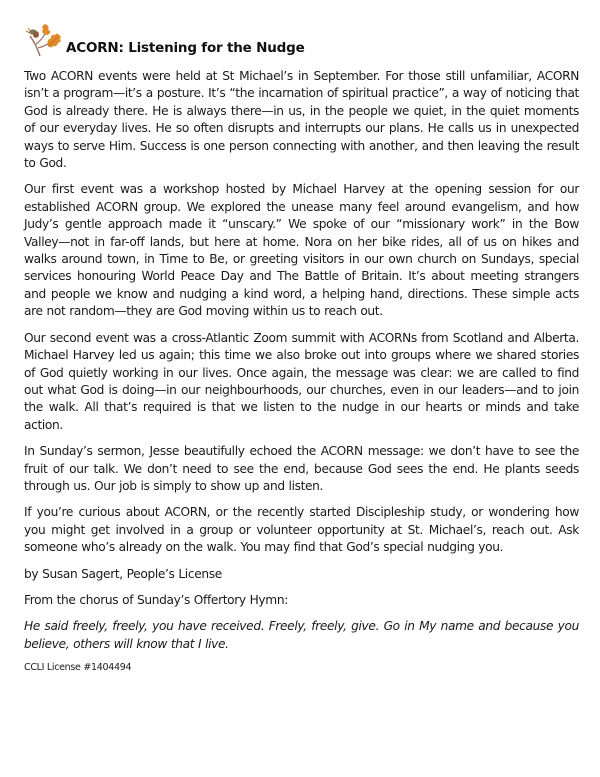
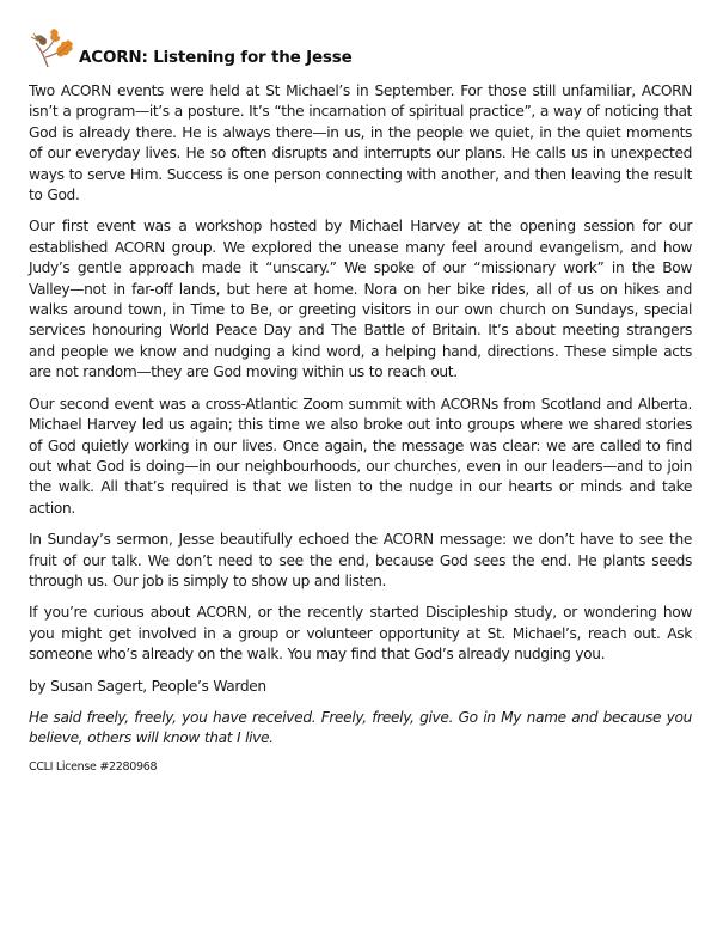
- ACORN: Listening for the Nudge
+ ACORN: Listening for the Jesse
  Two ACORN events were held at St Michael’s in September. For those still unfamiliar, ACORN isn’t a program—it’s a posture. It’s “the incarnation of spiritual practice”, a way of noticing that God is already there. He is always there—in us, in the people we quiet, in the quiet moments of our everyday lives. He so often disrupts and interrupts our plans. He calls us in unexpected ways to serve Him. Success is one person connecting with another, and then leaving the result to God.
  Our first event was a workshop hosted by Michael Harvey at the opening session for our established ACORN group. We explored the unease many feel around evangelism, and how Judy’s gentle approach made it “unscary.” We spoke of our “missionary work” in the Bow Valley—not in far-off lands, but here at home. Nora on her bike rides, all of us on hikes and walks around town, in Time to Be, or greeting visitors in our own church on Sundays, special services honouring World Peace Day and The Battle of Britain. It’s about meeting strangers and people we know and nudging a kind word, a helping hand, directions. These simple acts are not random—they are God moving within us to reach out.
  Our second event was a cross-Atlantic Zoom summit with ACORNs from Scotland and Alberta. Michael Harvey led us again; this time we also broke out into groups where we shared stories of God quietly working in our lives. Once again, the message was clear: we are called to find out what God is doing—in our neighbourhoods, our churches, even in our leaders—and to join the walk. All that’s required is that we listen to the nudge in our hearts or minds and take action.
  In Sunday’s sermon, Jesse beautifully echoed the ACORN message: we don’t have to see the fruit of our talk. We don’t need to see the end, because God sees the end. He plants seeds through us. Our job is simply to show up and listen.
- If you’re curious about ACORN, or the recently started Discipleship study, or wondering how you might get involved in a group or volunteer opportunity at St. Michael’s, reach out. Ask someone who’s already on the walk. You may find that God’s special nudging you.
+ If you’re curious about ACORN, or the recently started Discipleship study, or wondering how you might get involved in a group or volunteer opportunity at St. Michael’s, reach out. Ask someone who’s already on the walk. You may find that God’s already nudging you.
- by Susan Sagert, People’s License
+ by Susan Sagert, People’s Warden
- From the chorus of Sunday’s Offertory Hymn:
  He said freely, freely, you have received. Freely, freely, give. Go in My name and because you believe, others will know that I live.
- CCLI License #1404494
+ CCLI License #2280968
